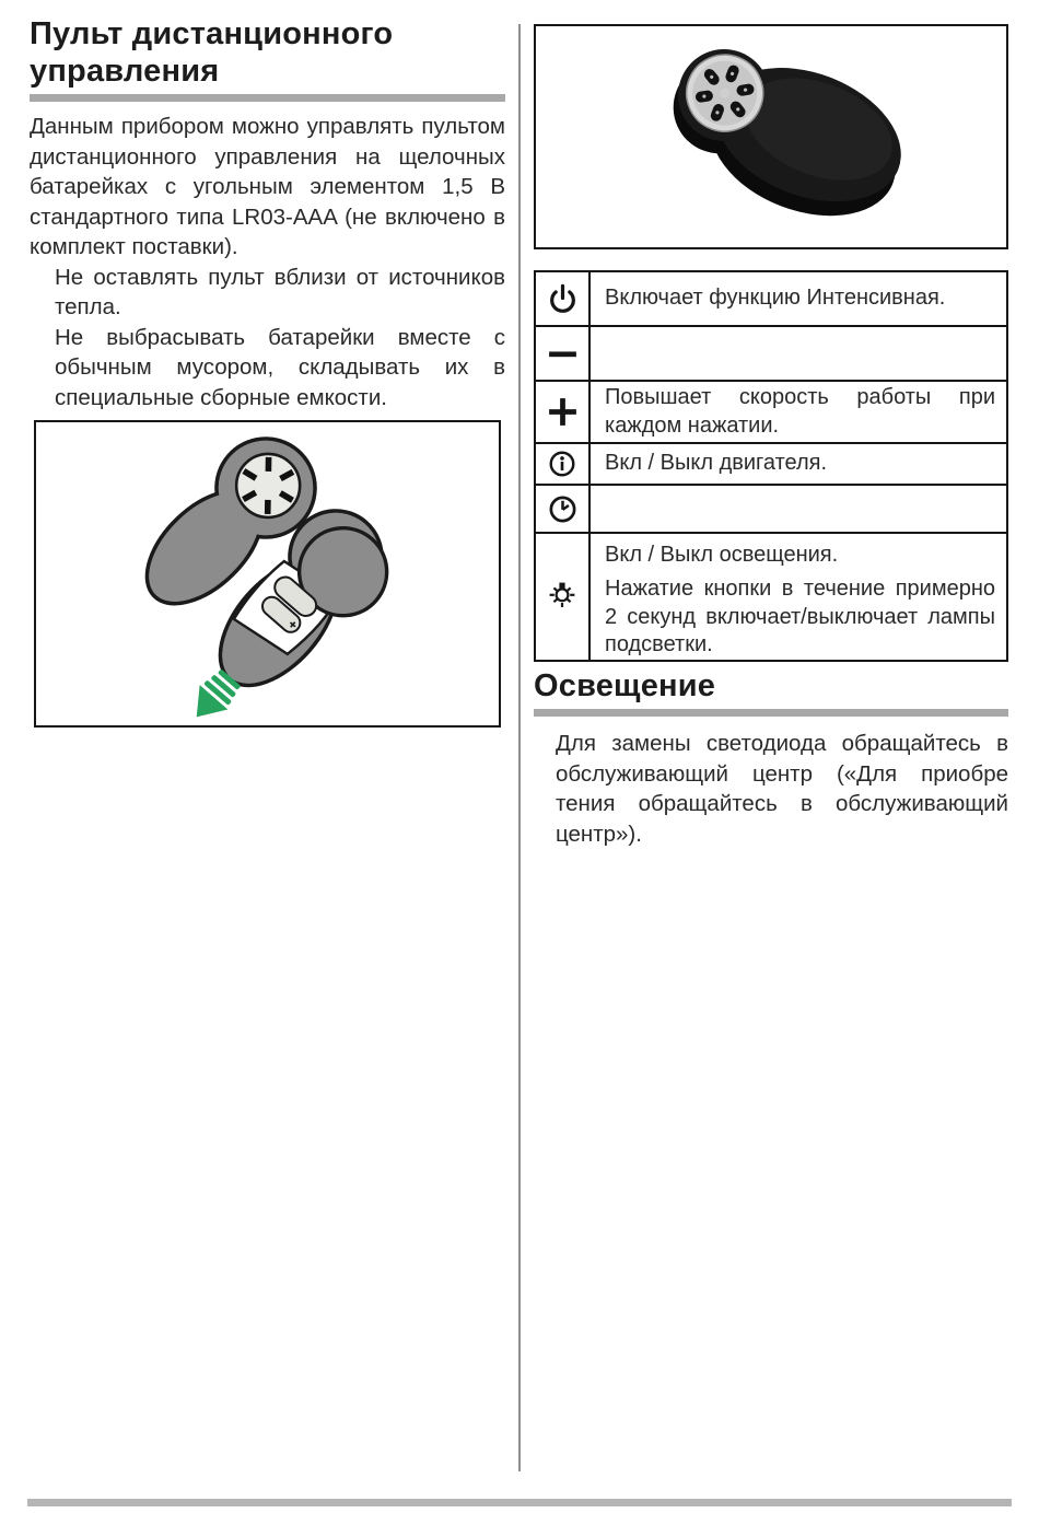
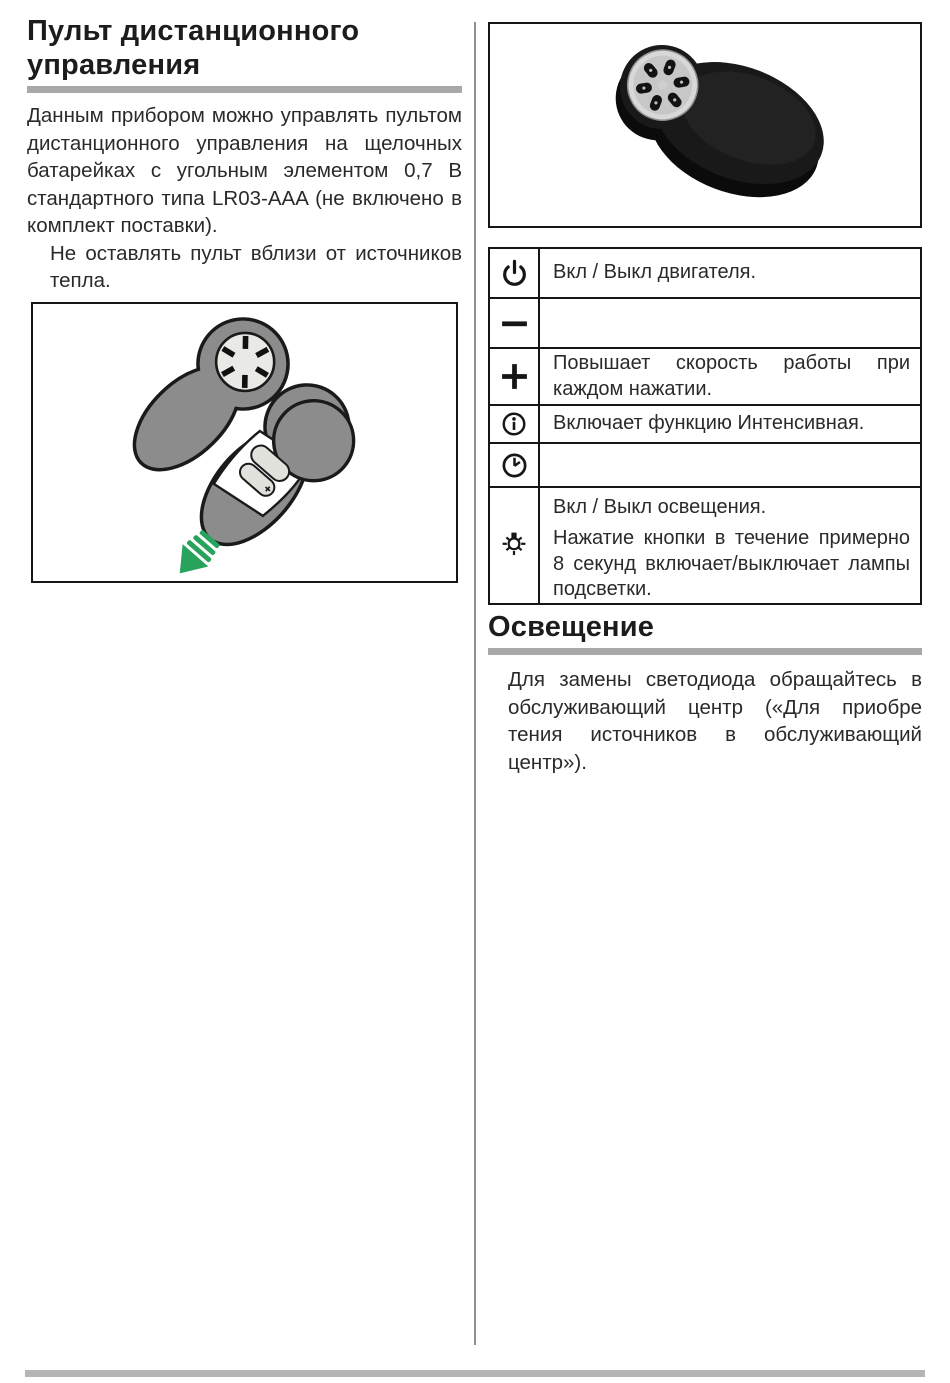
  Пульт дистанционного управления
- Данным прибором можно управлять пультом дистанционного управления на щелочных батарейках с угольным элементом 1,5 В стандартного типа LR03-AAA (не включено в комплект поставки).
+ Данным прибором можно управлять пультом дистанционного управления на щелочных батарейках с угольным элементом 0,7 В стандартного типа LR03-AAA (не включено в комплект поставки).
  Не оставлять пульт вблизи от источников тепла.
- Не выбрасывать батарейки вместе с обычным мусором, складывать их в специальные сборные емкости.
- Включает функцию Интенсивная.
+ Вкл / Выкл двигателя.
  Повышает скорость работы при каждом нажатии.
- Вкл / Выкл двигателя.
+ Включает функцию Интенсивная.
  Вкл / Выкл освещения.
- Нажатие кнопки в течение примерно 2 секунд включает/выключает лампы подсветки.
+ Нажатие кнопки в течение примерно 8 секунд включает/выключает лампы подсветки.
  Освещение
- Для замены светодиода обращайтесь в обслуживающий центр («Для приобре тения обращайтесь в обслуживающий центр»).
+ Для замены светодиода обращайтесь в обслуживающий центр («Для приобре тения источников в обслуживающий центр»).
